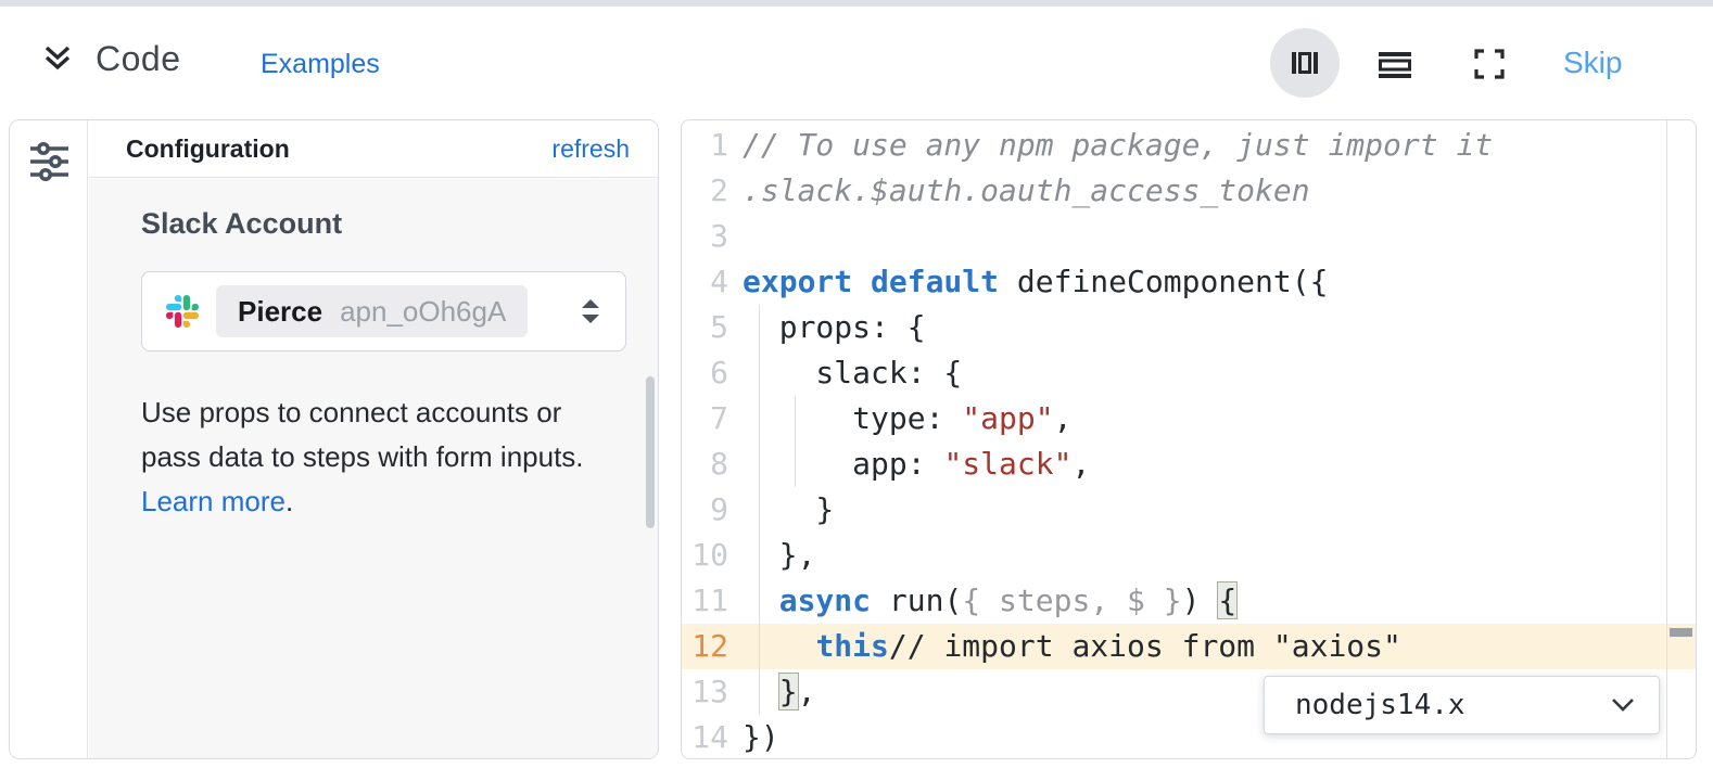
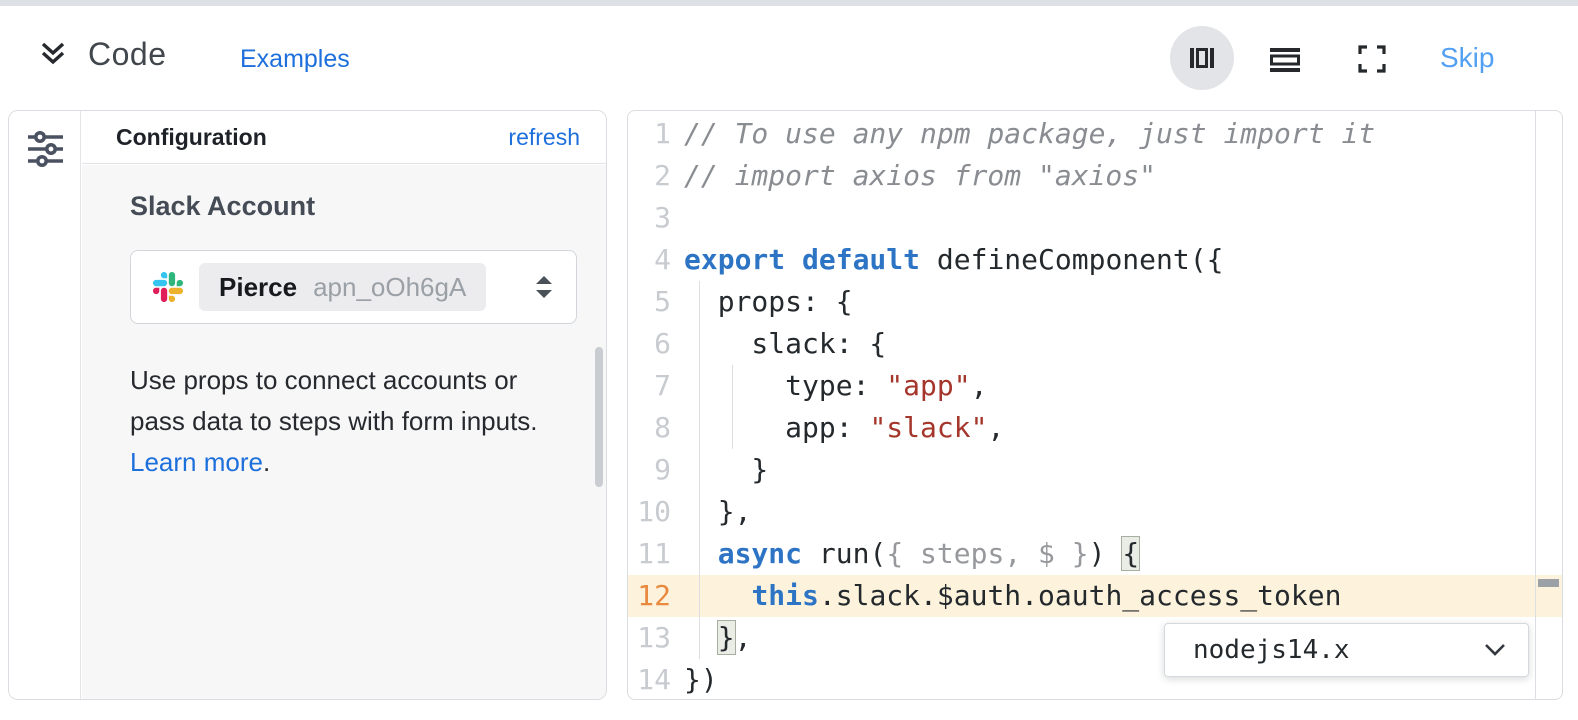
  Code
  Examples
  Skip
  Configuration
  refresh
  Slack Account
  Pierce
  apn_oOh6gA
  Use props to connect accounts or pass data to steps with form inputs. Learn more.
  1
  // To use any npm package, just import it
  2
- .slack.$auth.oauth_access_token
+ // import axios from "axios"
  3
  4
  export default defineComponent({
  5
  props: {
  6
  slack: {
  7
  type: "app",
  8
  app: "slack",
  9
  }
  10
  },
  11
  async run({ steps, $ }) {
  12
- this// import axios from "axios"
+ this.slack.$auth.oauth_access_token
  13
  },
  14
  })
  nodejs14.x
